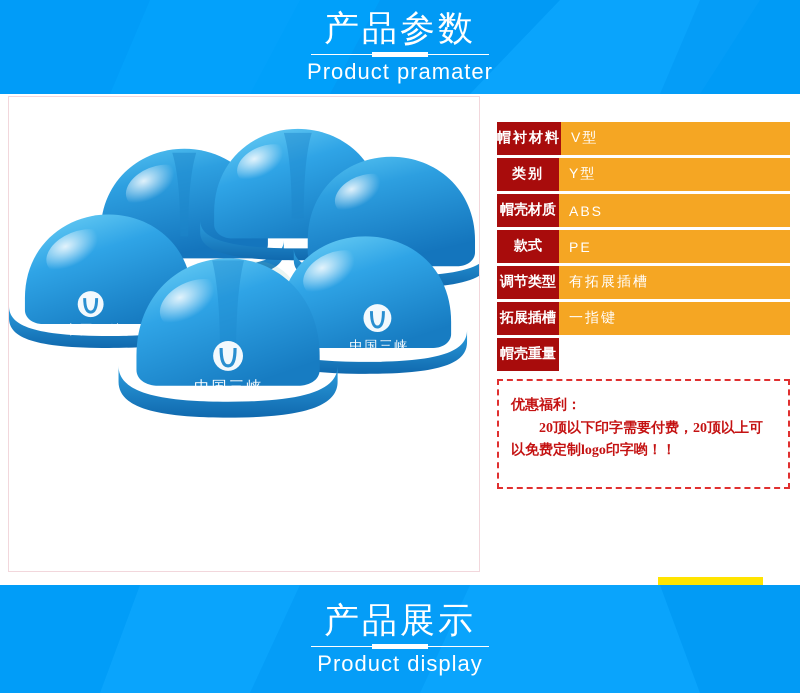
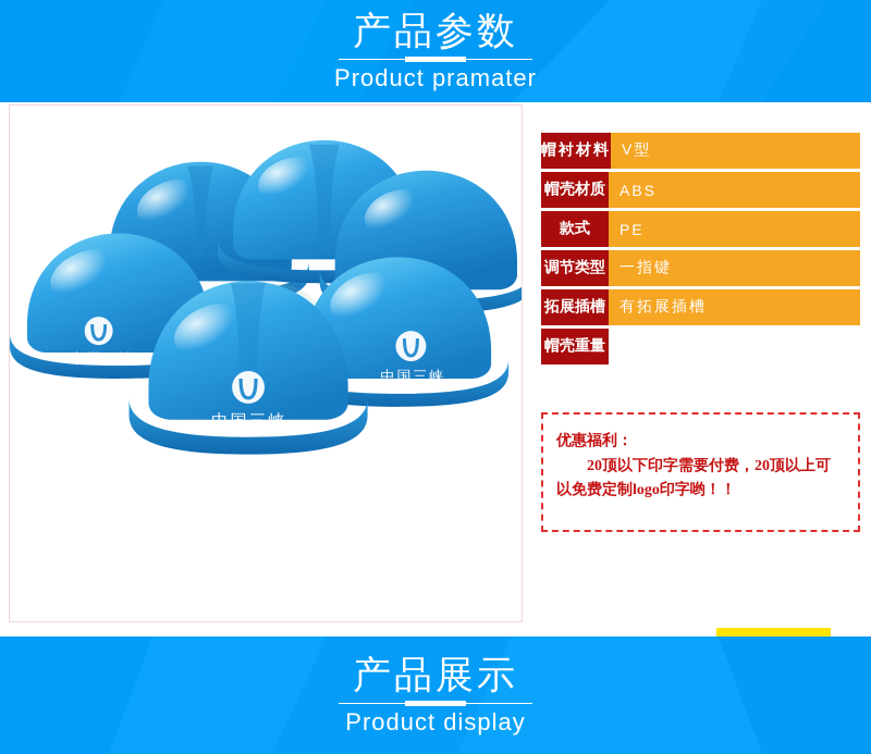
  产品参数
  Product pramater
  中国三峡
  中国三峡
  中国三峡
  帽衬材料
  V型
- 类别
- Y型
  帽壳材质
  ABS
  款式
  PE
  调节类型
- 有拓展插槽
+ 一指键
  拓展插槽
- 一指键
+ 有拓展插槽
  帽壳重量
  优惠福利：
  20顶以下印字需要付费，20顶以上可以免费定制logo印字哟！！
  产品展示
  Product display
